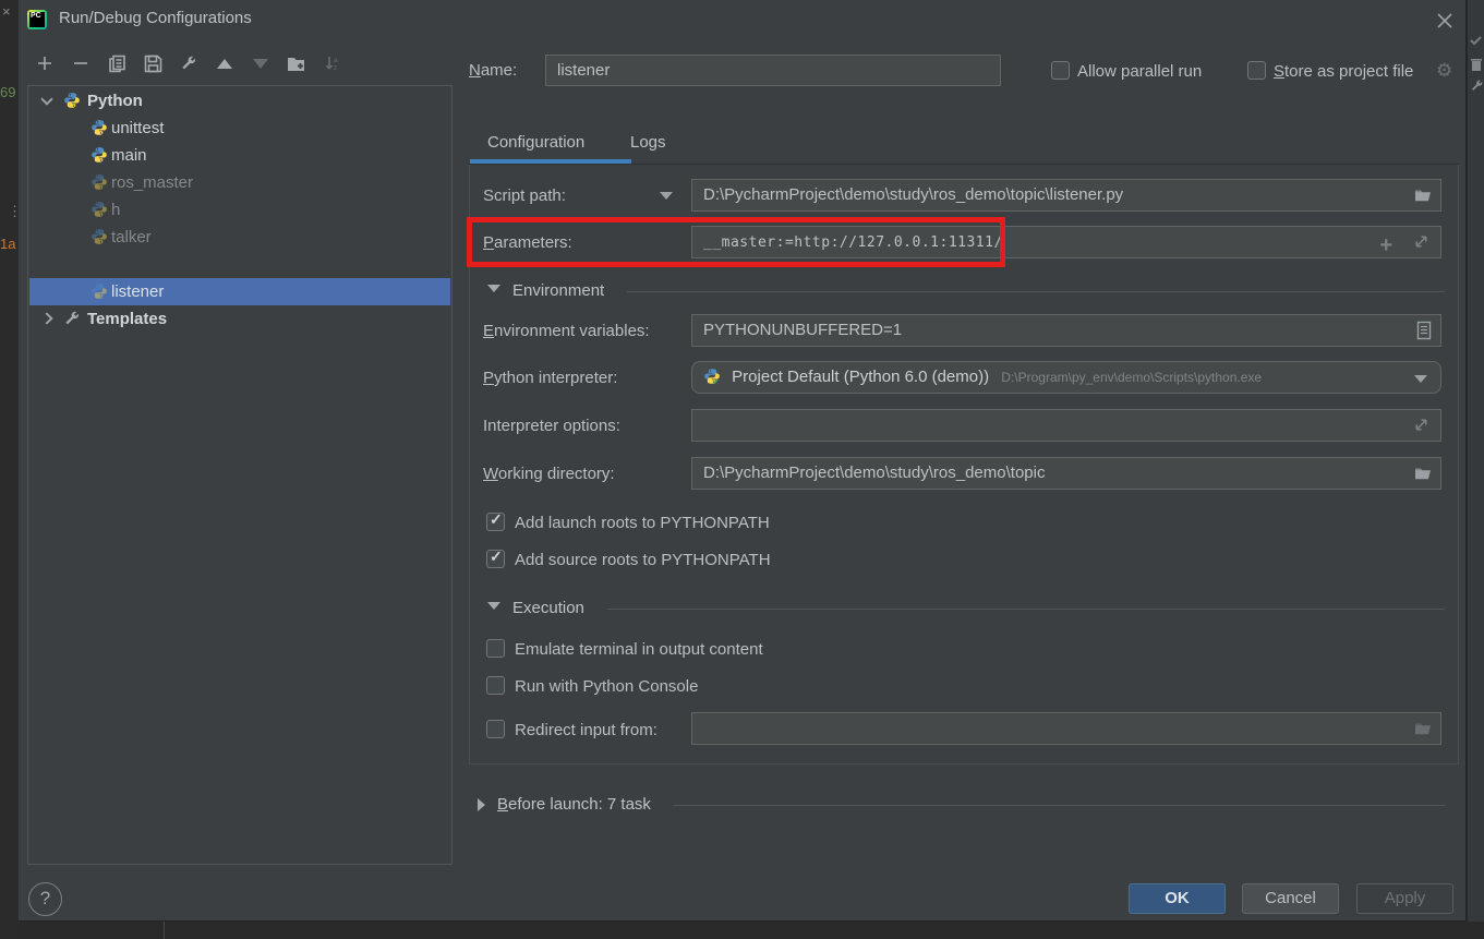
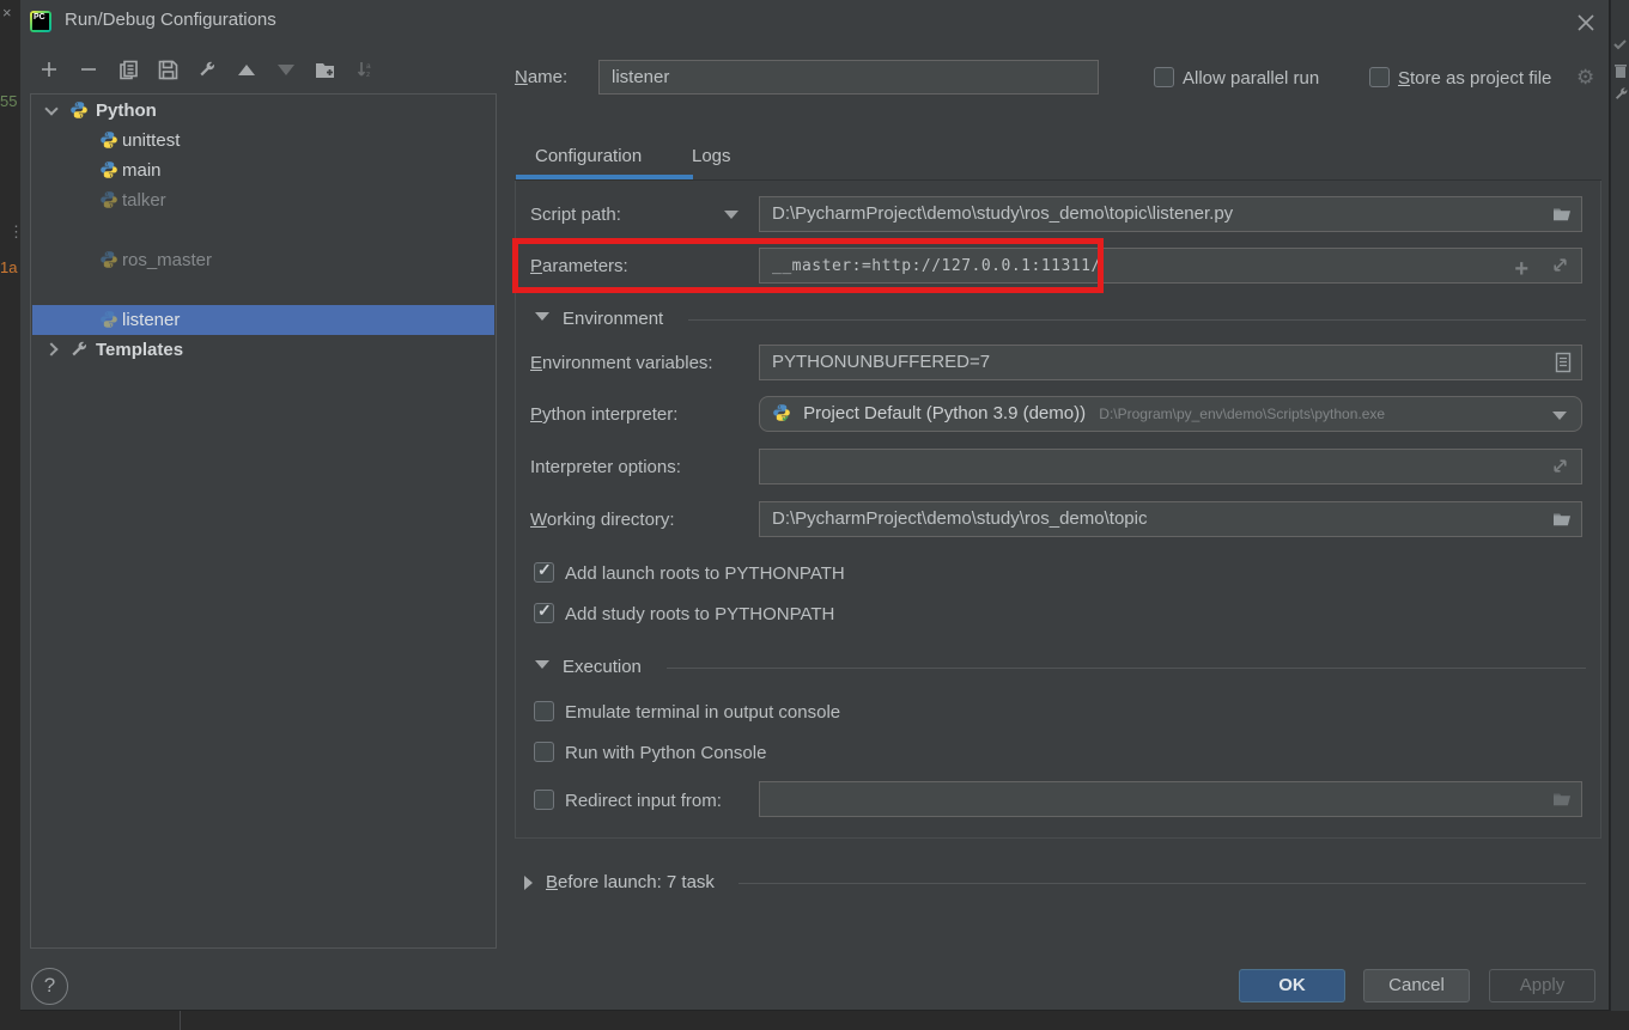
  ×
- 69
+ 55
  ⋮
  1a
  Run/Debug Configurations
  Python
  unittest
  main
- ros_master
+ talker
- h
- talker
+ ros_master
  listener
  Templates
  Name:
  listener
  Allow parallel run
  Store as project file
  ⚙
  Configuration
  Logs
  Script path:
  D:\PycharmProject\demo\study\ros_demo\topic\listener.py
  Parameters:
  __master:=http://127.0.0.1:11311/
  +
  Environment
  Environment variables:
- PYTHONUNBUFFERED=1
+ PYTHONUNBUFFERED=7
  Python interpreter:
- Project Default (Python 6.0 (demo)) D:\Program\py_env\demo\Scripts\python.exe
+ Project Default (Python 3.9 (demo)) D:\Program\py_env\demo\Scripts\python.exe
  Interpreter options:
  Working directory:
  D:\PycharmProject\demo\study\ros_demo\topic
  Add launch roots to PYTHONPATH
- Add source roots to PYTHONPATH
+ Add study roots to PYTHONPATH
  Execution
- Emulate terminal in output content
+ Emulate terminal in output console
  Run with Python Console
  Redirect input from:
  Before launch: 7 task
  ?
  OK
  Cancel
  Apply
